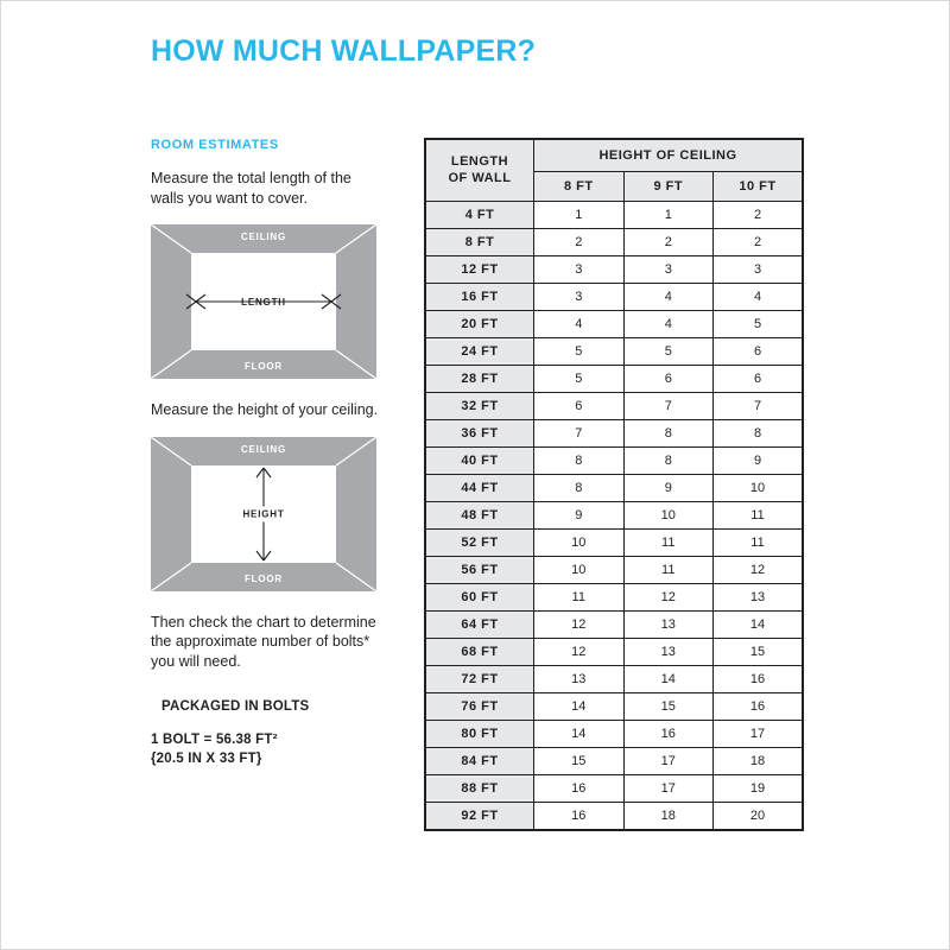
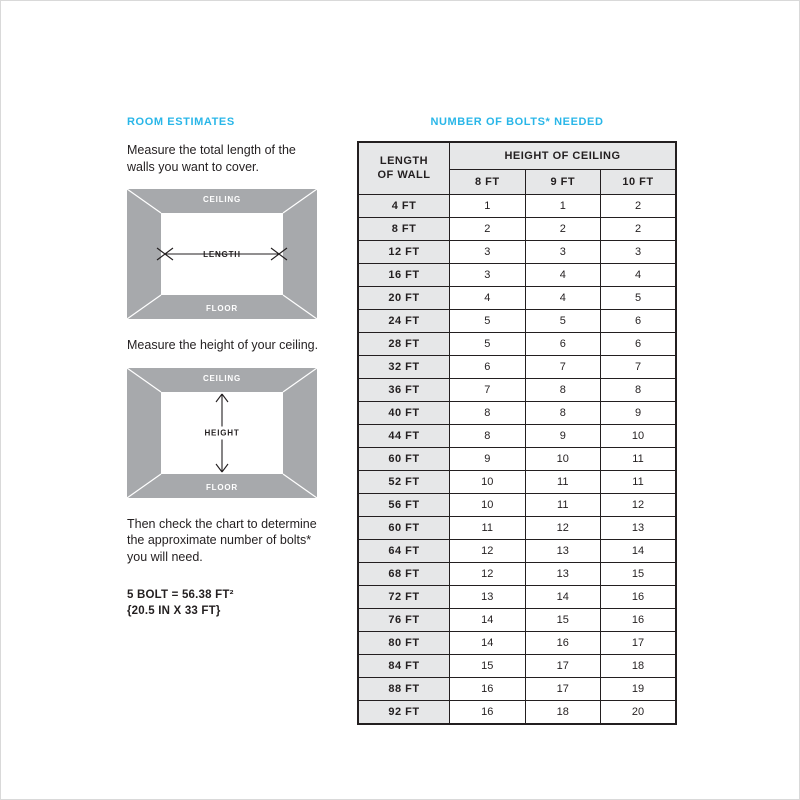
- HOW MUCH WALLPAPER?
  ROOM ESTIMATES
  Measure the total length of the walls you want to cover.
  CEILING
  FLOOR
  LENGTH
  Measure the height of your ceiling.
  CEILING
  FLOOR
  HEIGHT
  Then check the chart to determine the approximate number of bolts* you will need.
- PACKAGED IN BOLTS
- 1 BOLT = 56.38 FT²
+ 5 BOLT = 56.38 FT²
  {20.5 IN X 33 FT}
+ NUMBER OF BOLTS* NEEDED
  LENGTH OF WALL	HEIGHT OF CEILING
  8 FT	9 FT	10 FT
  4 FT	1	1	2
  8 FT	2	2	2
  12 FT	3	3	3
  16 FT	3	4	4
  20 FT	4	4	5
  24 FT	5	5	6
  28 FT	5	6	6
  32 FT	6	7	7
  36 FT	7	8	8
  40 FT	8	8	9
  44 FT	8	9	10
- 48 FT	9	10	11
+ 60 FT	9	10	11
  52 FT	10	11	11
  56 FT	10	11	12
  60 FT	11	12	13
  64 FT	12	13	14
  68 FT	12	13	15
  72 FT	13	14	16
  76 FT	14	15	16
  80 FT	14	16	17
  84 FT	15	17	18
  88 FT	16	17	19
  92 FT	16	18	20
